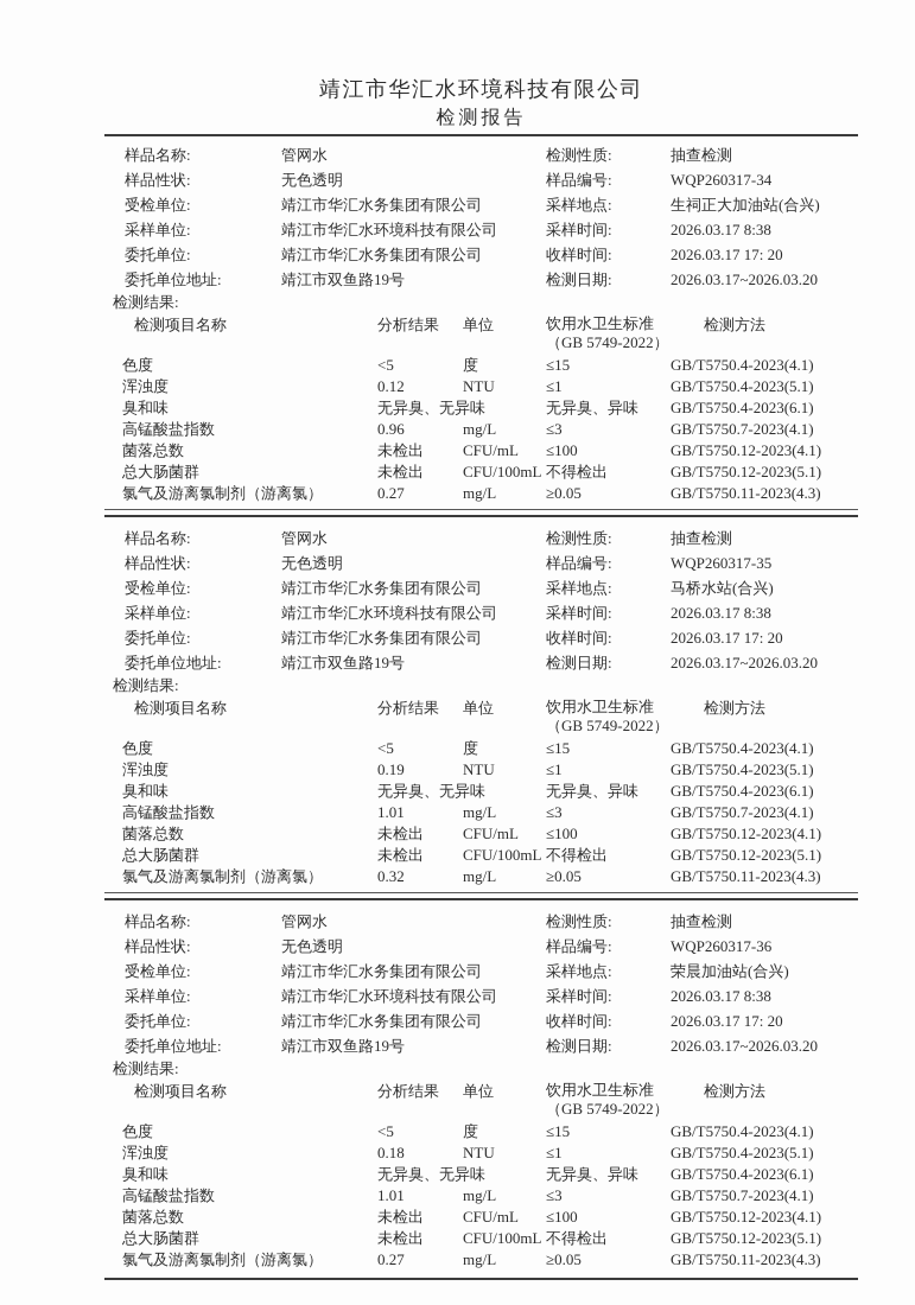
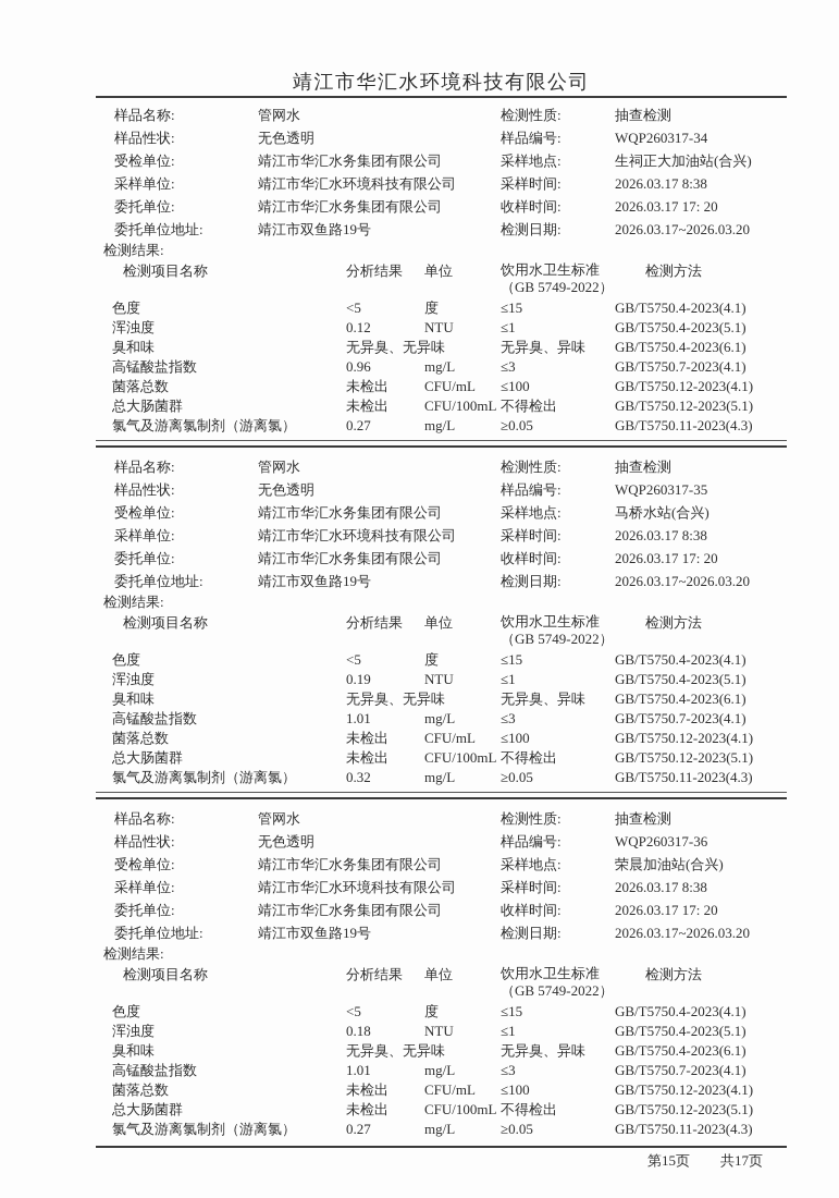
  靖江市华汇水环境科技有限公司
- 检测报告
  样品名称:
  管网水
  检测性质:
  抽查检测
  样品性状:
  无色透明
  样品编号:
  WQP260317-34
  受检单位:
  靖江市华汇水务集团有限公司
  采样地点:
  生祠正大加油站(合兴)
  采样单位:
  靖江市华汇水环境科技有限公司
  采样时间:
  2026.03.17 8:38
  委托单位:
  靖江市华汇水务集团有限公司
  收样时间:
  2026.03.17 17: 20
  委托单位地址:
  靖江市双鱼路19号
  检测日期:
  2026.03.17~2026.03.20
  检测结果:
  检测项目名称
  分析结果
  单位
  饮用水卫生标准
  （GB 5749-2022）
  检测方法
  色度
  <5
  度
  ≤15
  GB/T5750.4-2023(4.1)
  浑浊度
  0.12
  NTU
  ≤1
  GB/T5750.4-2023(5.1)
  臭和味
  无异臭、无异
  无异臭、异味
  GB/T5750.4-2023(6.1)
  高锰酸盐指数
  0.96
  mg/L
  ≤3
  GB/T5750.7-2023(4.1)
  菌落总数
  未检出
  CFU/mL
  ≤100
  GB/T5750.12-2023(4.1)
  总大肠菌群
  未检出
  CFU/100mL
  不得检出
  GB/T5750.12-2023(5.1)
  氯气及游离氯制剂（游离氯）
  0.27
  mg/L
  ≥0.05
  GB/T5750.11-2023(4.3)
  样品名称:
  管网水
  检测性质:
  抽查检测
  样品性状:
  无色透明
  样品编号:
  WQP260317-35
  受检单位:
  靖江市华汇水务集团有限公司
  采样地点:
  马桥水站(合兴)
  采样单位:
  靖江市华汇水环境科技有限公司
  采样时间:
  2026.03.17 8:38
  委托单位:
  靖江市华汇水务集团有限公司
  收样时间:
  2026.03.17 17: 20
  委托单位地址:
  靖江市双鱼路19号
  检测日期:
  2026.03.17~2026.03.20
  检测结果:
  检测项目名称
  分析结果
  单位
  饮用水卫生标准
  （GB 5749-2022）
  检测方法
  色度
  <5
  度
  ≤15
  GB/T5750.4-2023(4.1)
  浑浊度
  0.19
  NTU
  ≤1
  GB/T5750.4-2023(5.1)
  臭和味
  无异臭、无异
  无异臭、异味
  GB/T5750.4-2023(6.1)
  高锰酸盐指数
  1.01
  mg/L
  ≤3
  GB/T5750.7-2023(4.1)
  菌落总数
  未检出
  CFU/mL
  ≤100
  GB/T5750.12-2023(4.1)
  总大肠菌群
  未检出
  CFU/100mL
  不得检出
  GB/T5750.12-2023(5.1)
  氯气及游离氯制剂（游离氯）
  0.32
  mg/L
  ≥0.05
  GB/T5750.11-2023(4.3)
  样品名称:
  管网水
  检测性质:
  抽查检测
  样品性状:
  无色透明
  样品编号:
  WQP260317-36
  受检单位:
  靖江市华汇水务集团有限公司
  采样地点:
  荣晨加油站(合兴)
  采样单位:
  靖江市华汇水环境科技有限公司
  采样时间:
  2026.03.17 8:38
  委托单位:
  靖江市华汇水务集团有限公司
  收样时间:
  2026.03.17 17: 20
  委托单位地址:
  靖江市双鱼路19号
  检测日期:
  2026.03.17~2026.03.20
  检测结果:
  检测项目名称
  分析结果
  单位
  饮用水卫生标准
  （GB 5749-2022）
  检测方法
  色度
  <5
  度
  ≤15
  GB/T5750.4-2023(4.1)
  浑浊度
  0.18
  NTU
  ≤1
  GB/T5750.4-2023(5.1)
  臭和味
  无异臭、无异
  无异臭、异味
  GB/T5750.4-2023(6.1)
  高锰酸盐指数
  1.01
  mg/L
  ≤3
  GB/T5750.7-2023(4.1)
  菌落总数
  未检出
  CFU/mL
  ≤100
  GB/T5750.12-2023(4.1)
  总大肠菌群
  未检出
  CFU/100mL
  不得检出
  GB/T5750.12-2023(5.1)
  氯气及游离氯制剂（游离氯）
  0.27
  mg/L
  ≥0.05
  GB/T5750.11-2023(4.3)
+ 第15页
+ 共17页
